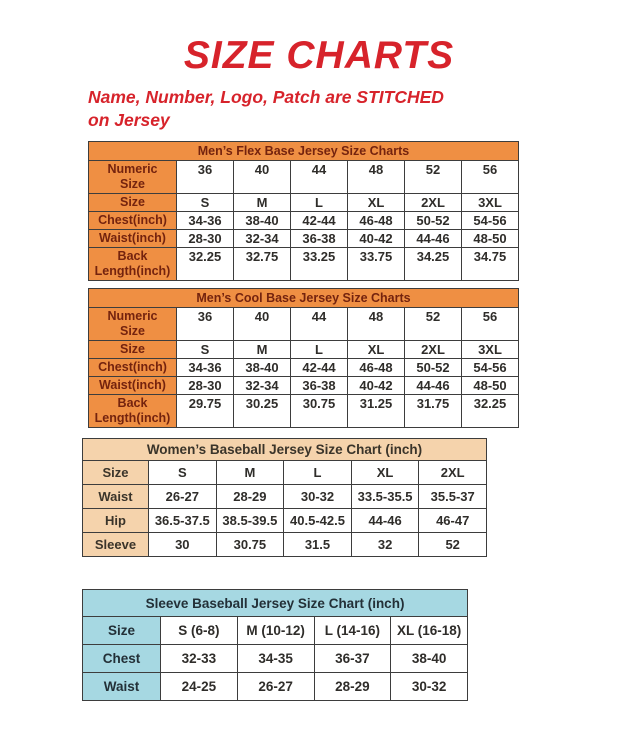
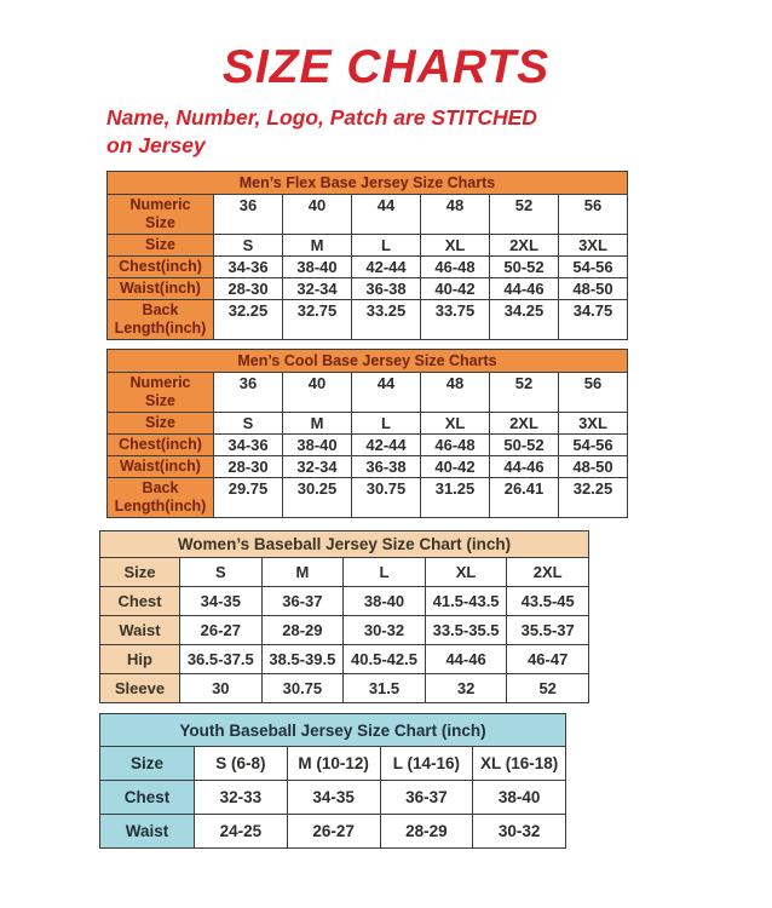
  SIZE CHARTS
  Name, Number, Logo, Patch are STITCHED
  on Jersey
  Men’s Flex Base Jersey Size Charts
  Numeric Size	36	40	44	48	52	56
  Size	S	M	L	XL	2XL	3XL
  Chest(inch)	34-36	38-40	42-44	46-48	50-52	54-56
  Waist(inch)	28-30	32-34	36-38	40-42	44-46	48-50
  Back Length(inch)	32.25	32.75	33.25	33.75	34.25	34.75
  Men’s Cool Base Jersey Size Charts
  Numeric Size	36	40	44	48	52	56
  Size	S	M	L	XL	2XL	3XL
  Chest(inch)	34-36	38-40	42-44	46-48	50-52	54-56
  Waist(inch)	28-30	32-34	36-38	40-42	44-46	48-50
- Back Length(inch)	29.75	30.25	30.75	31.25	31.75	32.25
+ Back Length(inch)	29.75	30.25	30.75	31.25	26.41	32.25
  Women’s Baseball Jersey Size Chart (inch)
  Size	S	M	L	XL	2XL
+ Chest	34-35	36-37	38-40	41.5-43.5	43.5-45
  Waist	26-27	28-29	30-32	33.5-35.5	35.5-37
  Hip	36.5-37.5	38.5-39.5	40.5-42.5	44-46	46-47
  Sleeve	30	30.75	31.5	32	52
- Sleeve Baseball Jersey Size Chart (inch)
+ Youth Baseball Jersey Size Chart (inch)
  Size	S (6-8)	M (10-12)	L (14-16)	XL (16-18)
  Chest	32-33	34-35	36-37	38-40
  Waist	24-25	26-27	28-29	30-32
